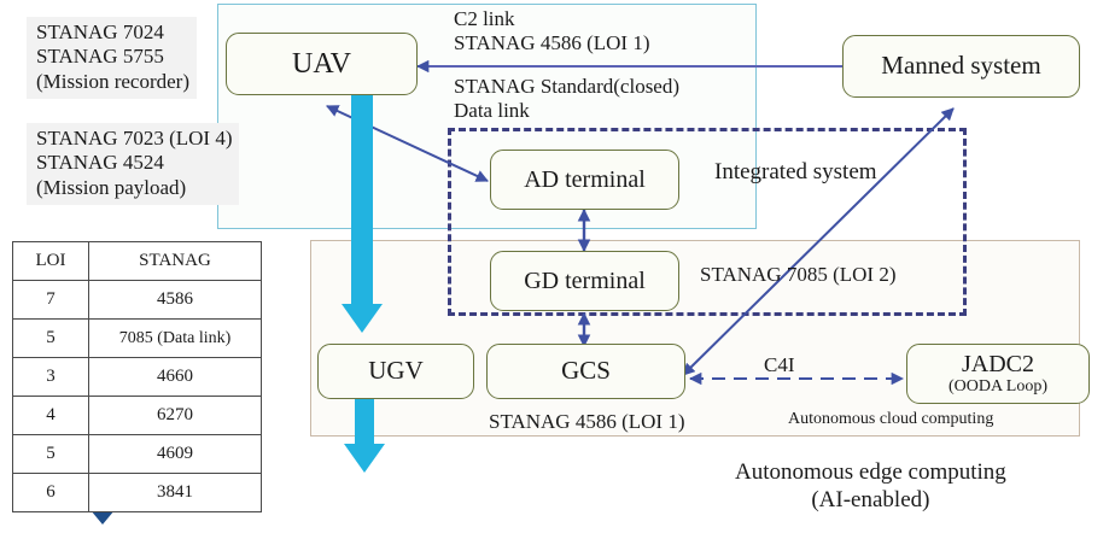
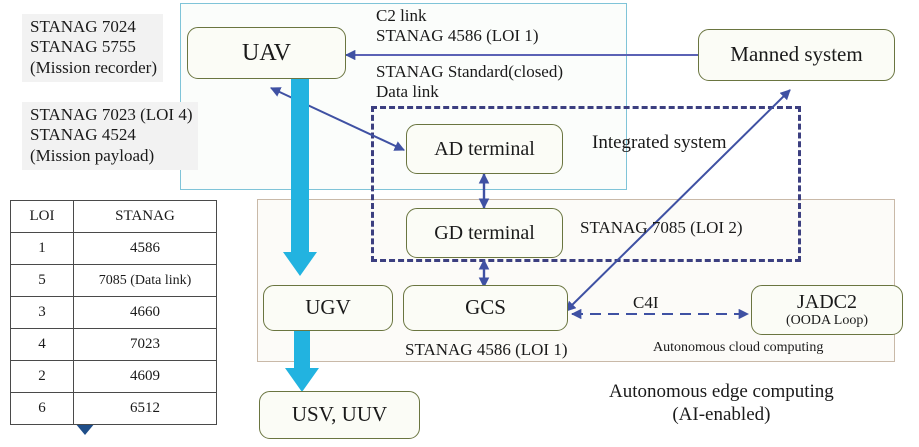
  UAV
  Manned system
  AD terminal
  GD terminal
  UGV
  GCS
+ USV, UUV
  JADC2
  (OODA Loop)
  STANAG 7024
  STANAG 5755
  (Mission recorder)
  STANAG 7023 (LOI 4)
  STANAG 4524
  (Mission payload)
  C2 link
  STANAG 4586 (LOI 1)
  STANAG Standard(closed)
  Data link
  Integrated system
  STANAG 7085 (LOI 2)
  STANAG 4586 (LOI 1)
  C4I
  Autonomous cloud computing
  Autonomous edge computing
  (AI-enabled)
  LOI	STANAG
- 7	4586
+ 1	4586
  5	7085 (Data link)
  3	4660
- 4	6270
+ 4	7023
- 5	4609
+ 2	4609
- 6	3841
+ 6	6512
